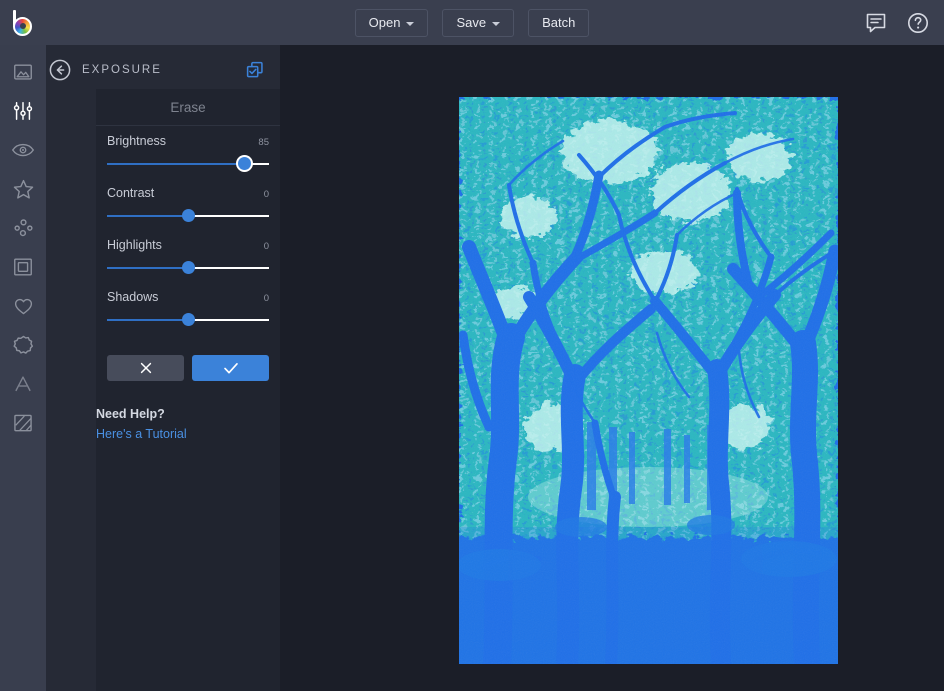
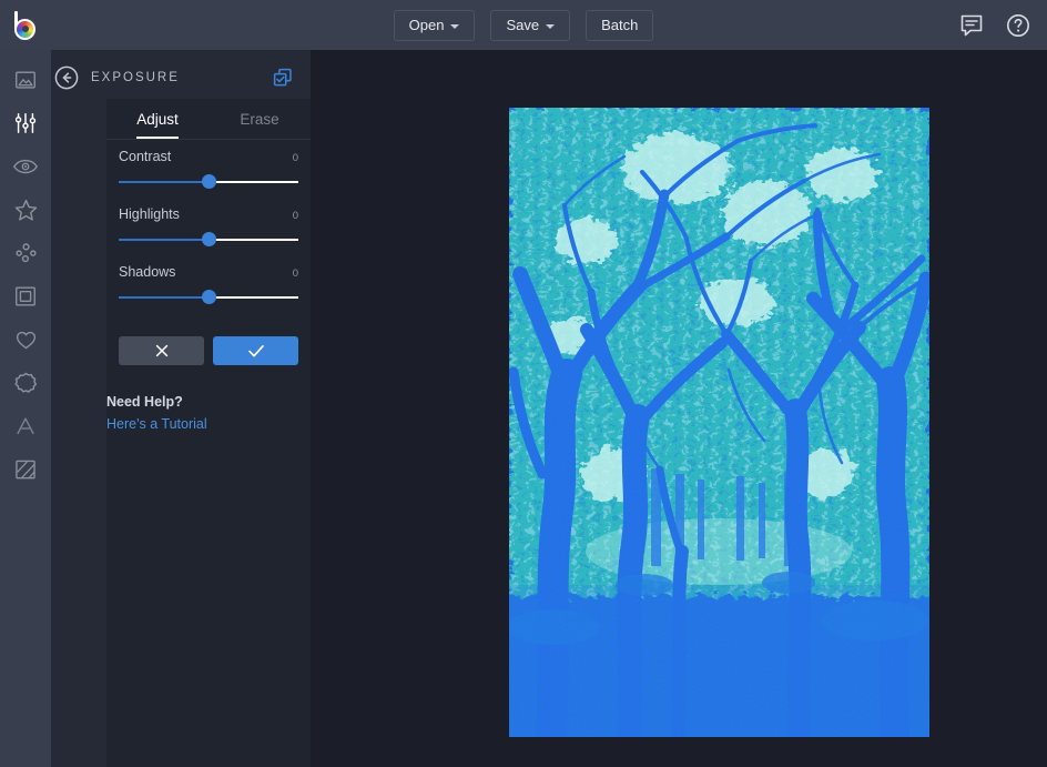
  Open
  Save
  Batch
  EXPOSURE
+ Adjust
  Erase
- Brightness
- 85
  Contrast
  0
  Highlights
  0
  Shadows
  0
  Need Help?
  Here's a Tutorial
